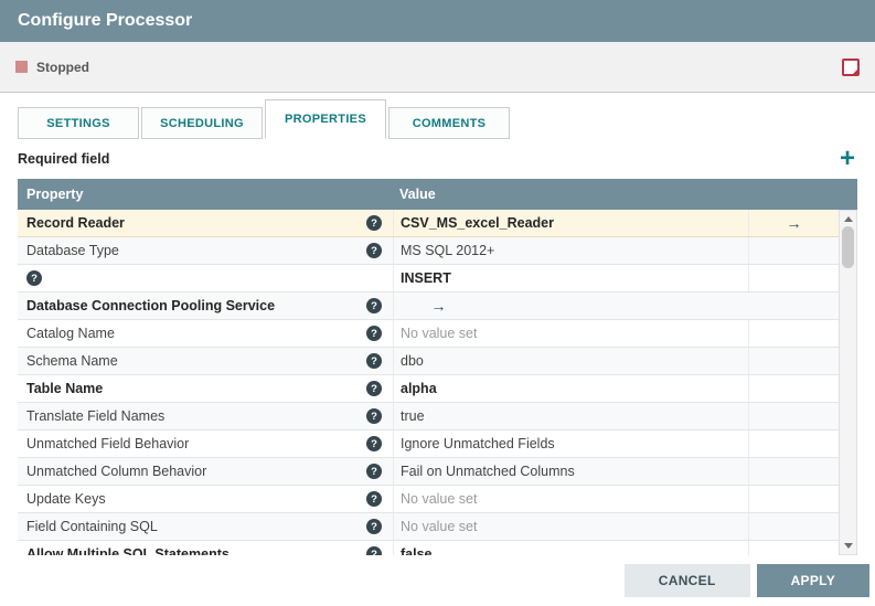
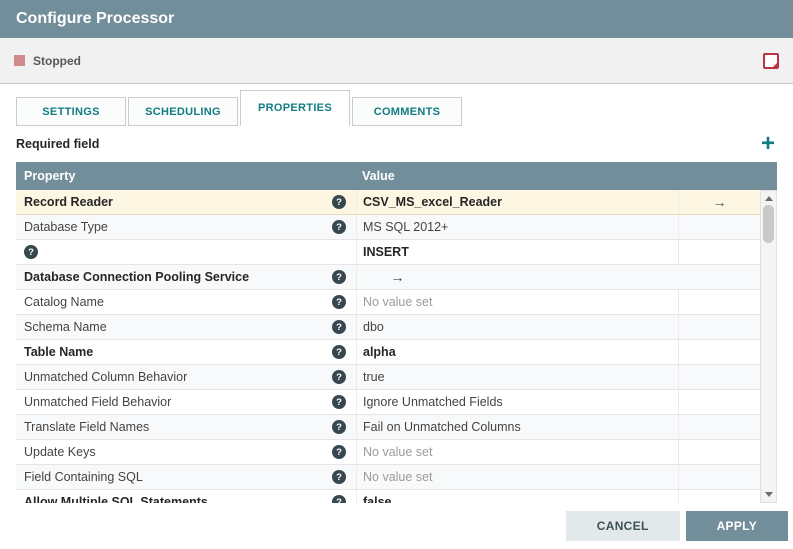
  Configure Processor
  Stopped
  SETTINGS
  SCHEDULING
  PROPERTIES
  COMMENTS
  Required field
  +
  Property
  Value
  Record Reader
  ?
  CSV_MS_excel_Reader
  →
  Database Type
  ?
  MS SQL 2012+
  ?
  INSERT
  Database Connection Pooling Service
  ?
  →
  Catalog Name
  ?
  No value set
  Schema Name
  ?
  dbo
  Table Name
  ?
  alpha
- Translate Field Names
+ Unmatched Column Behavior
  ?
  true
  Unmatched Field Behavior
  ?
  Ignore Unmatched Fields
- Unmatched Column Behavior
+ Translate Field Names
  ?
  Fail on Unmatched Columns
  Update Keys
  ?
  No value set
  Field Containing SQL
  ?
  No value set
  Allow Multiple SQL Statements
  ?
  false
  CANCEL
  APPLY
